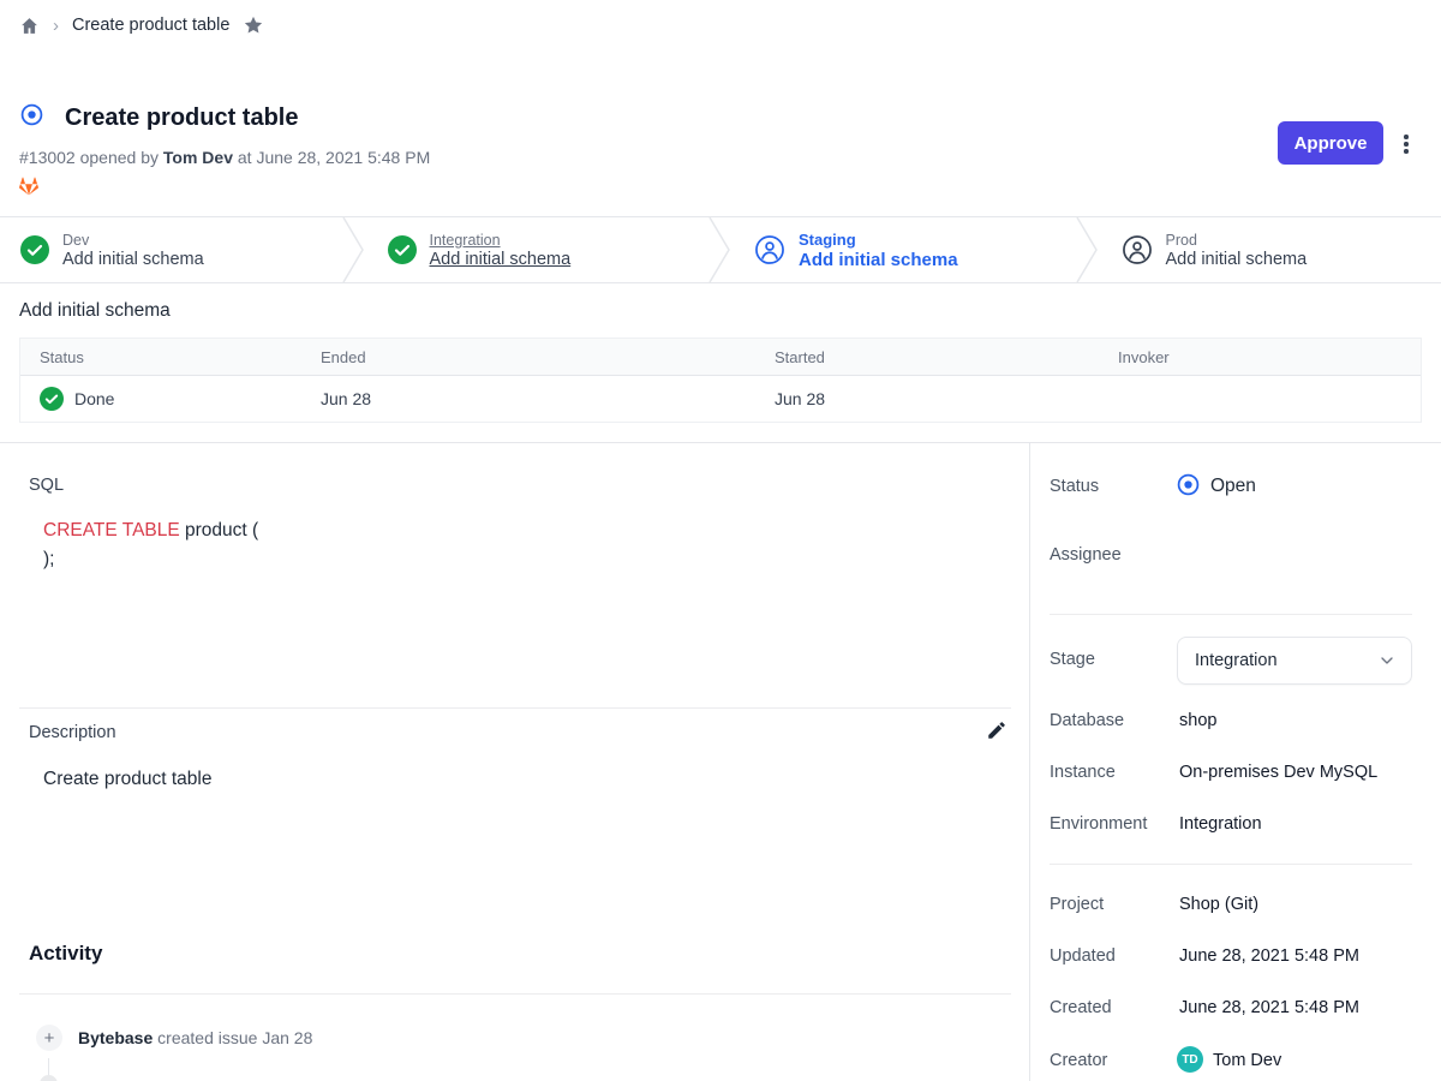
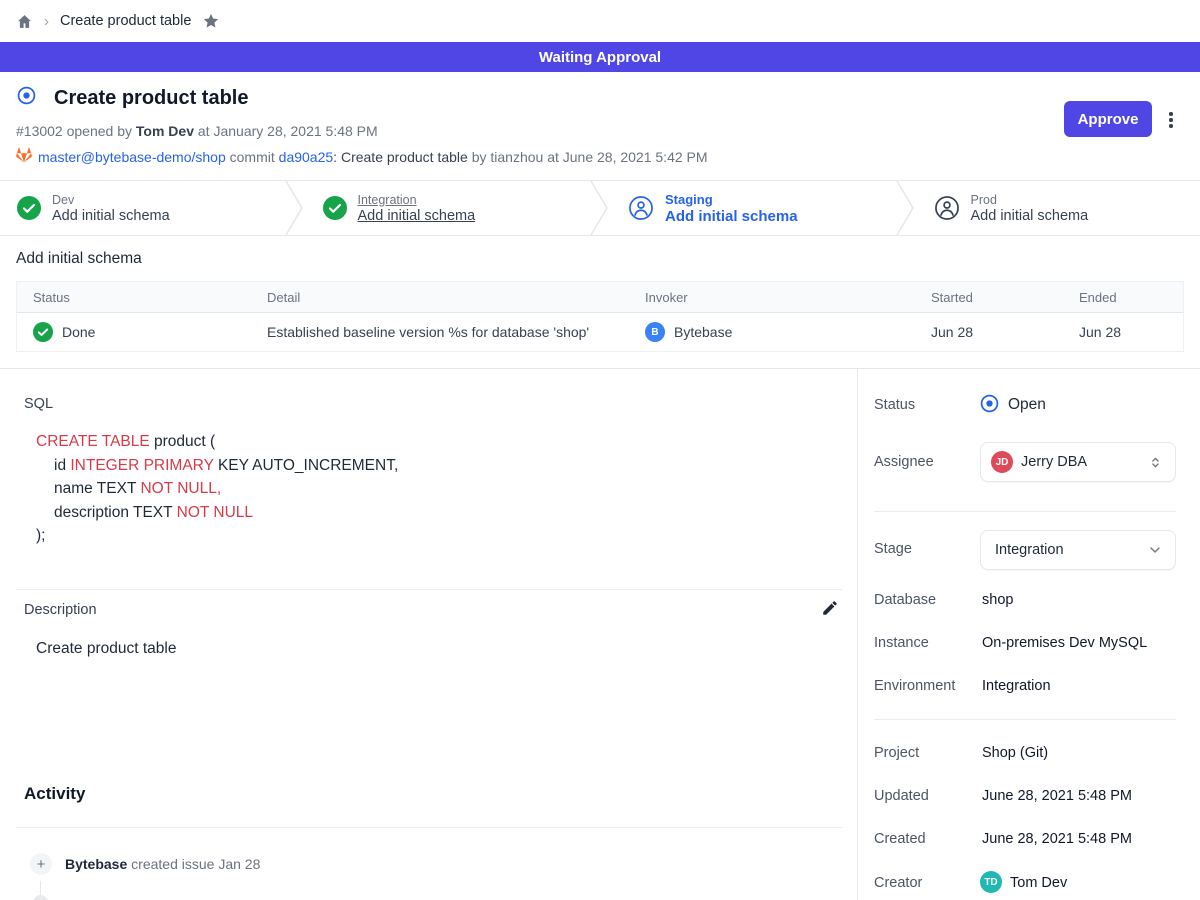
  ›
  Create product table
+ Waiting Approval
  Create product table
- #13002 opened by Tom Dev at June 28, 2021 5:48 PM
+ #13002 opened by Tom Dev at January 28, 2021 5:48 PM
+ master@bytebase-demo/shop commit da90a25: Create product table by tianzhou at June 28, 2021 5:42 PM
  Approve
  Dev
  Add initial schema
  Integration
  Add initial schema
  Staging
  Add initial schema
  Prod
  Add initial schema
  Add initial schema
  Status
+ Detail
- Ended
+ Invoker
  Started
- Invoker
+ Ended
  Done
+ Established baseline version %s for database 'shop'
+ B
+ Bytebase
  Jun 28
  Jun 28
  SQL
  CREATE TABLE product (
+ id INTEGER PRIMARY KEY AUTO_INCREMENT,
+ name TEXT NOT NULL,
+ description TEXT NOT NULL
  );
  Description
  Create product table
  Activity
  +
  Bytebase created issue Jan 28
  Status
  Open
  Assignee
+ JD
+ Jerry DBA
  Stage
  Integration
  Database
  shop
  Instance
  On-premises Dev MySQL
  Environment
  Integration
  Project
  Shop (Git)
  Updated
  June 28, 2021 5:48 PM
  Created
  June 28, 2021 5:48 PM
  Creator
  TD
  Tom Dev
